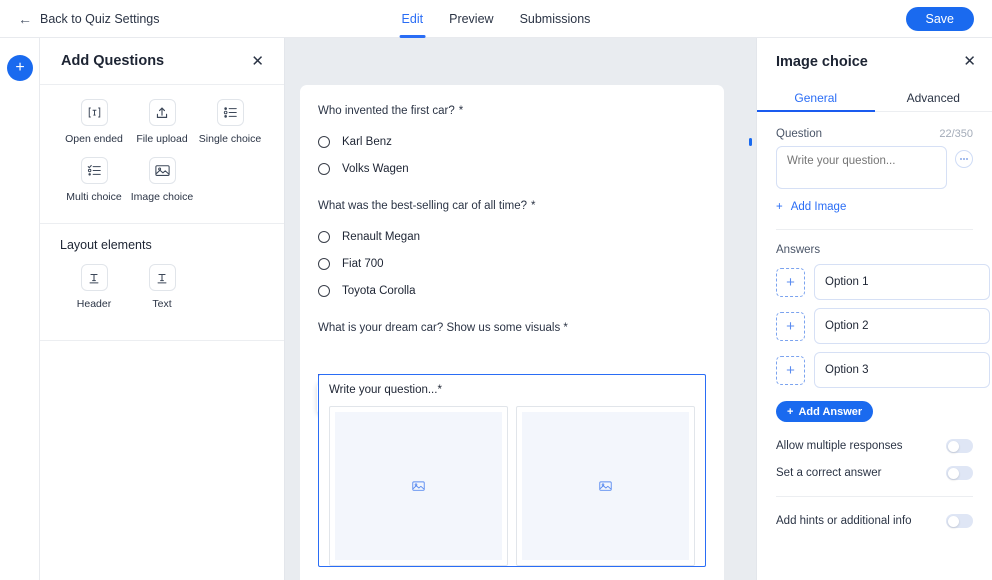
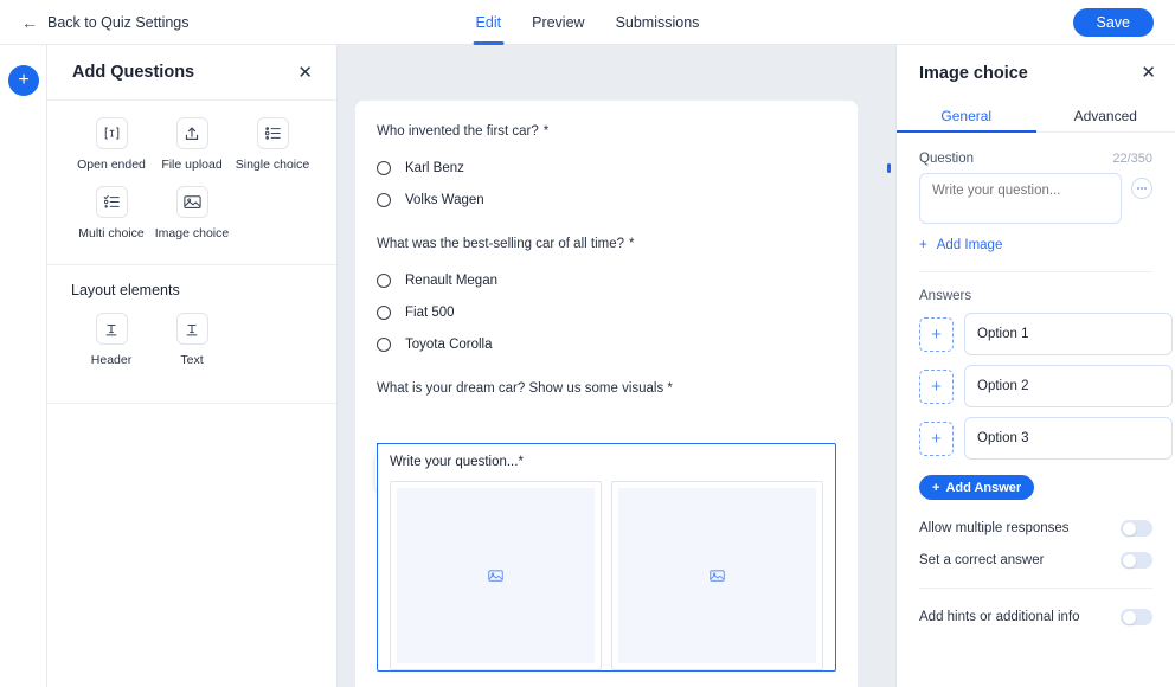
  ←
  Back to Quiz Settings
  Edit
  Preview
  Submissions
  Save
  +
  Add Questions
  ✕
  Open ended
  File upload
  Single choice
  Multi choice
  Image choice
  Layout elements
  Header
  Text
  Who invented the first car? *
  Karl Benz
  Volks Wagen
  What was the best-selling car of all time? *
  Renault Megan
- Fiat 700
+ Fiat 500
  Toyota Corolla
  What is your dream car? Show us some visuals *
  Write your question...*
  Image choice
  ✕
  General
  Advanced
  Question
  22/350
  Write your question...
  +
  Add Image
  Answers
  +
  Option 1
  +
  Option 2
  +
  Option 3
  +
  Add Answer
  Allow multiple responses
  Set a correct answer
  Add hints or additional info
